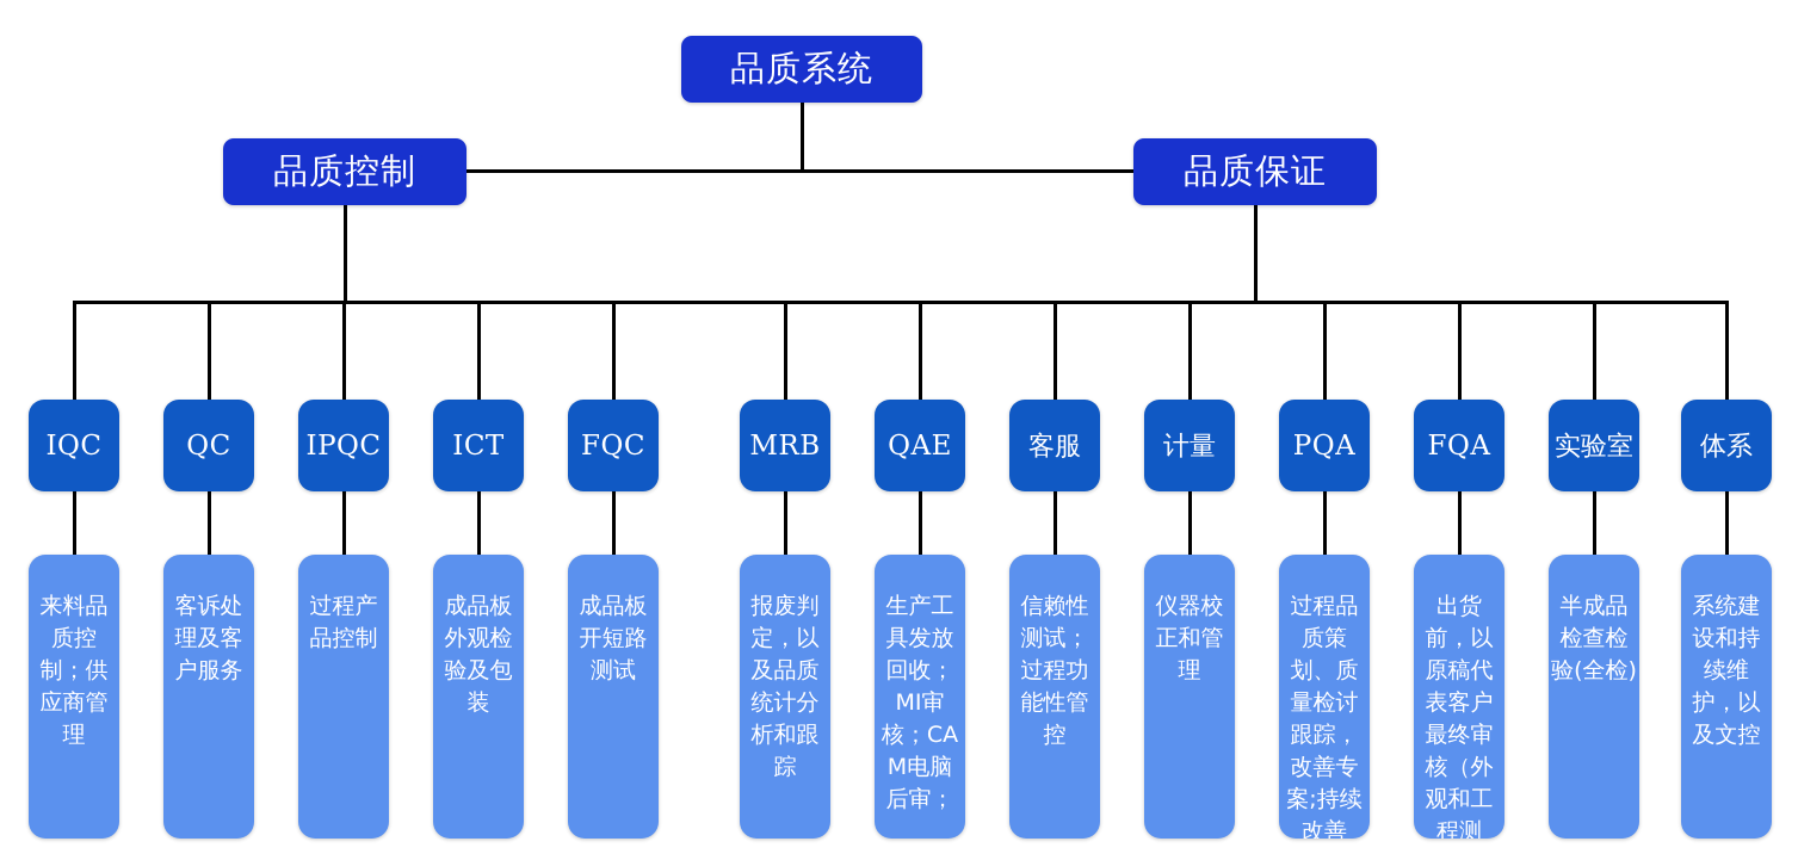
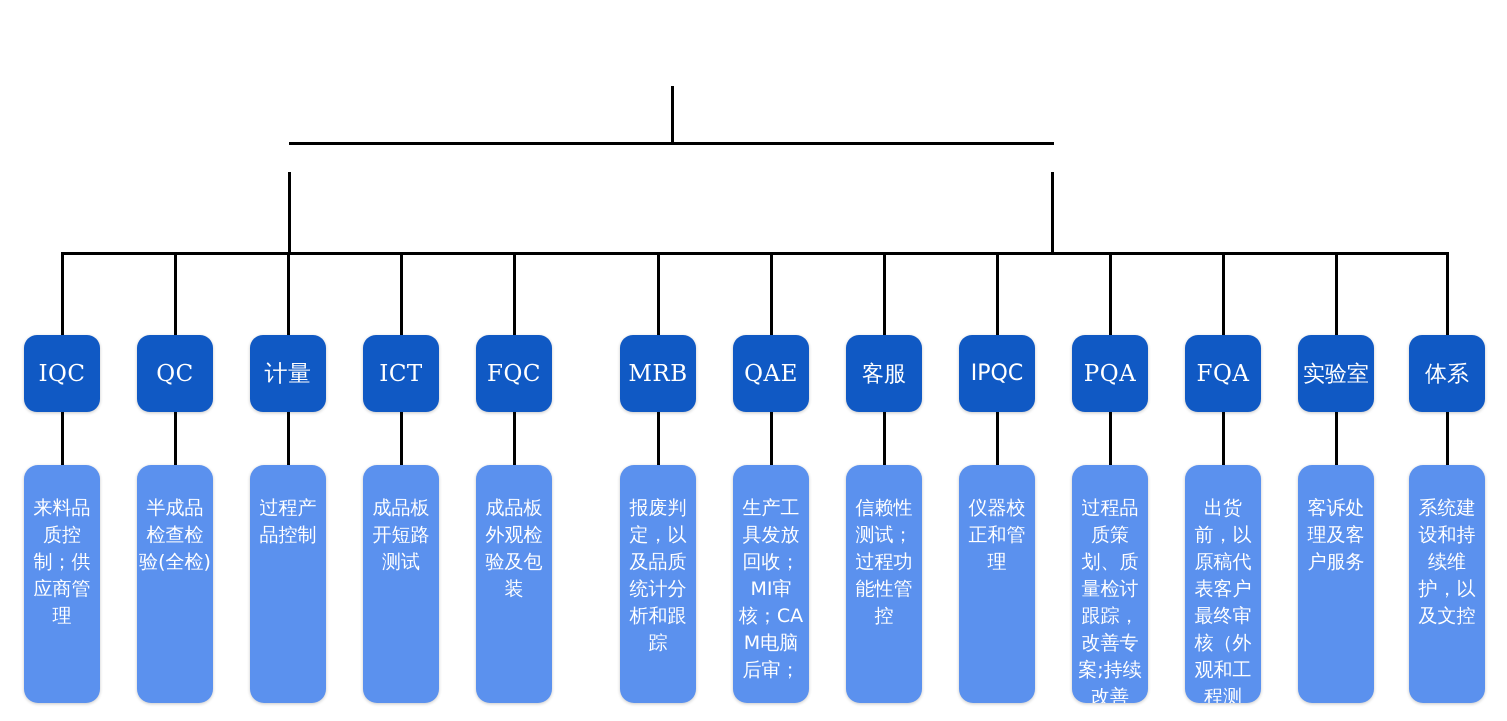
- 品质系统
- 品质控制
- 品质保证
  IQC
  来料品质控制；供应商管理
  QC
- 客诉处理及客户服务
+ 半成品检查检验(全检)
- IPQC
+ 计量
  过程产品控制
  ICT
- 成品板外观检验及包装
+ 成品板开短路测试
  FQC
- 成品板开短路测试
+ 成品板外观检验及包装
  MRB
  报废判定，以及品质统计分析和跟踪
  QAE
  生产工具发放回收；MI审核；CAM电脑后审；
  客服
  信赖性测试；过程功能性管控
- 计量
+ IPQC
  仪器校正和管理
  PQA
  过程品质策划、质量检讨跟踪，改善专案;持续改善
  FQA
  出货前，以原稿代表客户最终审核（外观和工程测
  实验室
- 半成品检查检验(全检)
+ 客诉处理及客户服务
  体系
  系统建设和持续维护，以及文控
